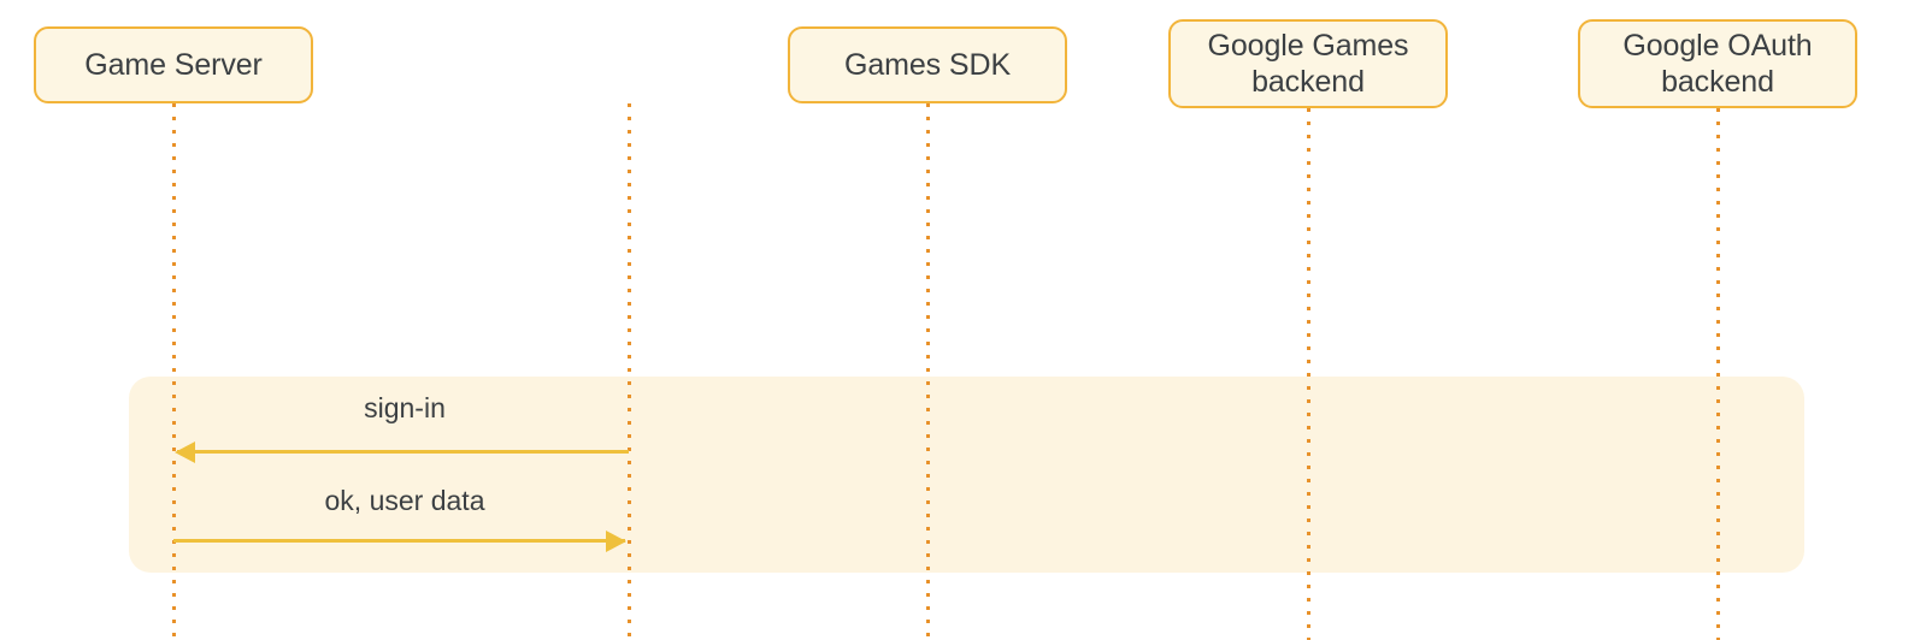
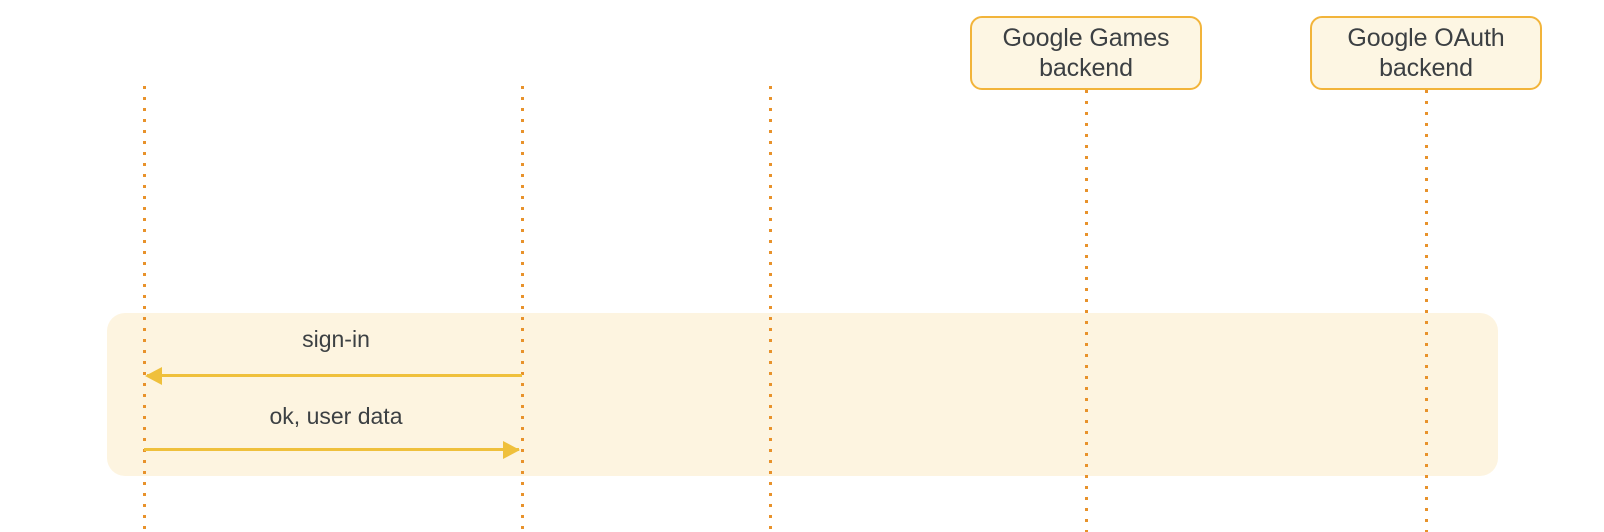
- Game Server
- Games SDK
  Google Games
  backend
  Google OAuth
  backend
  sign-in
  ok, user data
